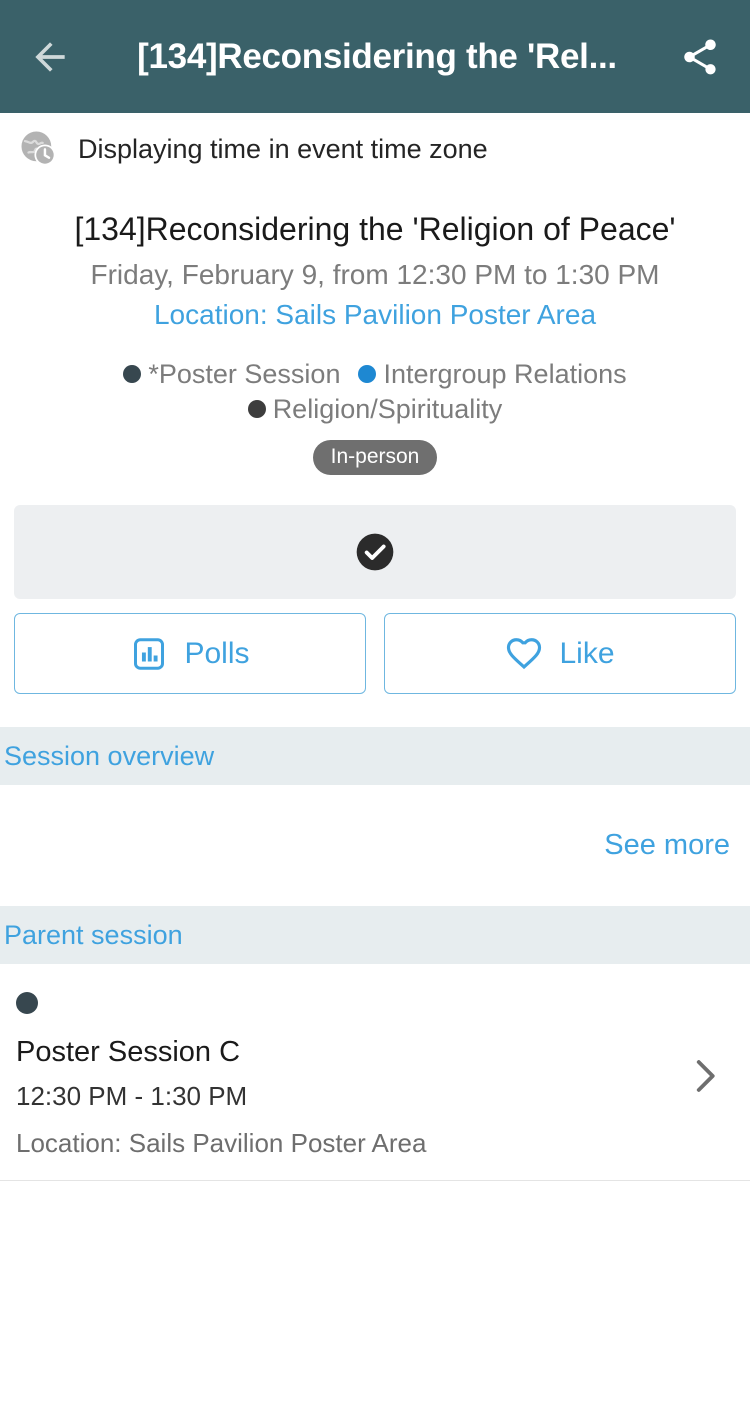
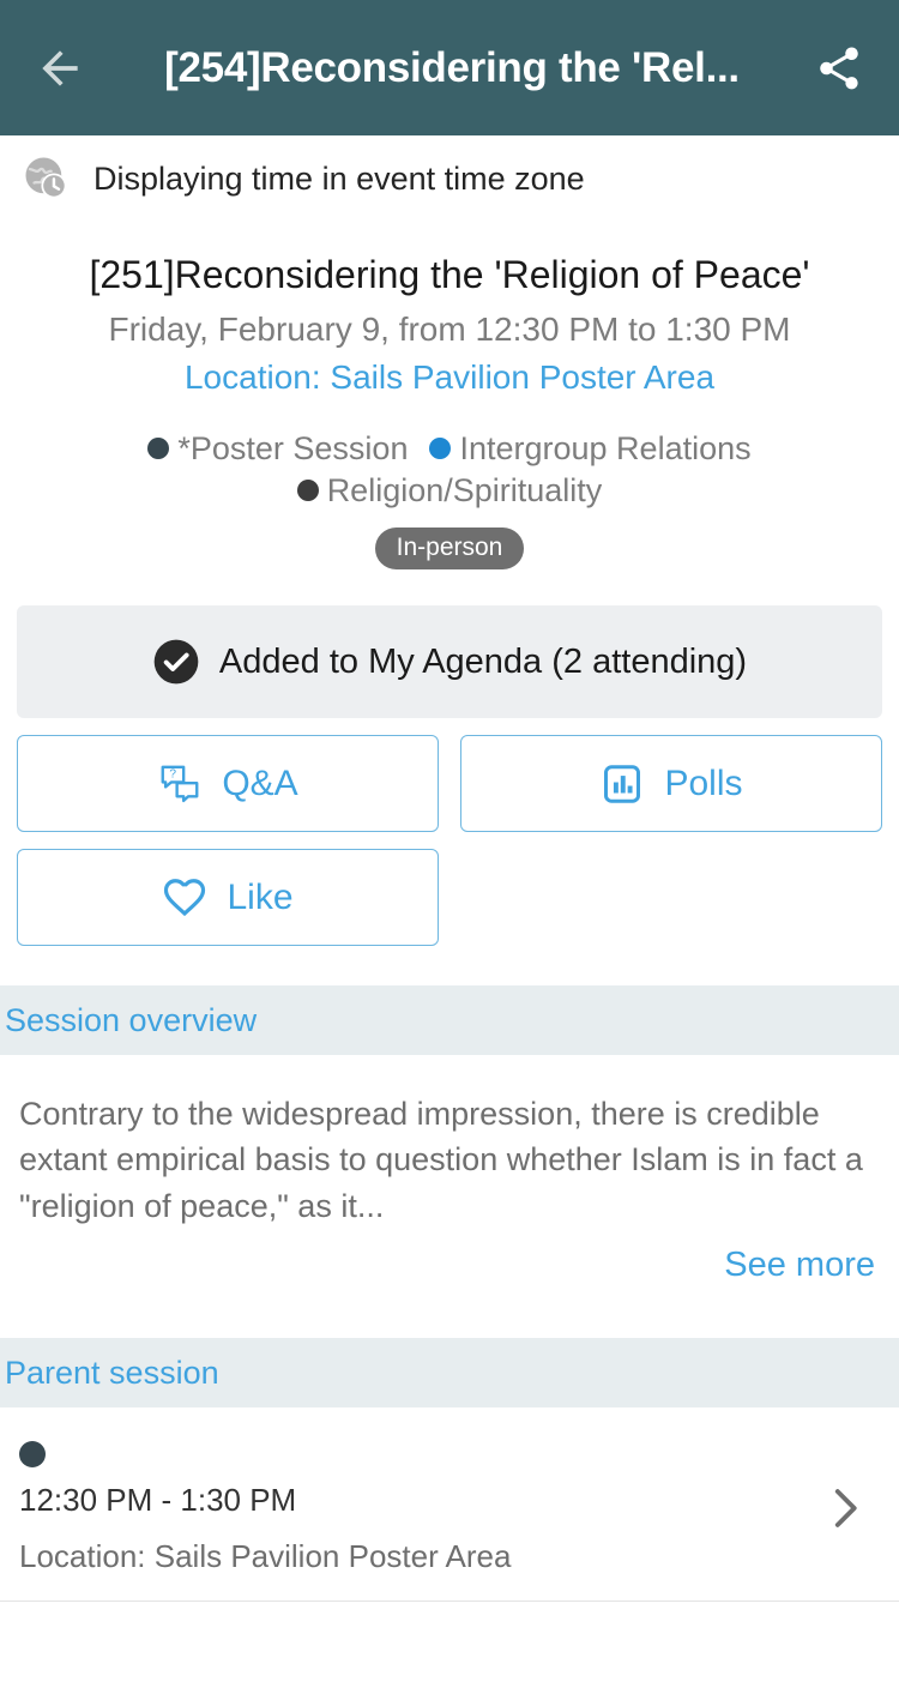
- [134]Reconsidering the 'Rel...
+ [254]Reconsidering the 'Rel...
  Displaying time in event time zone
- [134]Reconsidering the 'Religion of Peace'
+ [251]Reconsidering the 'Religion of Peace'
  Friday, February 9, from 12:30 PM to 1:30 PM
  Location: Sails Pavilion Poster Area
  *Poster Session
  Intergroup Relations
  Religion/Spirituality
  In-person
+ Added to My Agenda (2 attending)
+ ?
+ Q&A
  Polls
  Like
  Session overview
+ Contrary to the widespread impression, there is credible extant empirical basis to question whether Islam is in fact a "religion of peace," as it...
  See more
  Parent session
- Poster Session C
  12:30 PM - 1:30 PM
  Location: Sails Pavilion Poster Area
